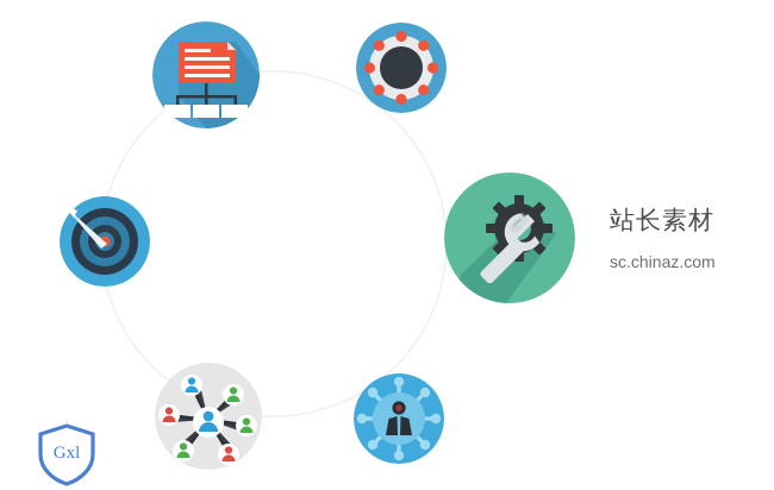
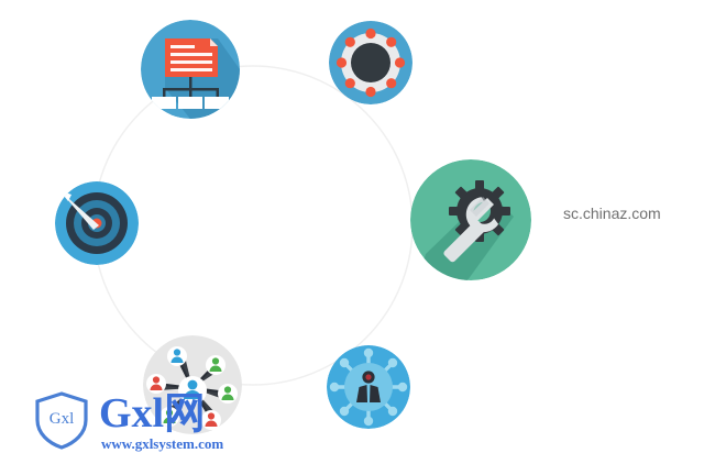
- 站长素材
  sc.chinaz.com
  Gxl
+ Gxl网
+ www.gxlsystem.com
